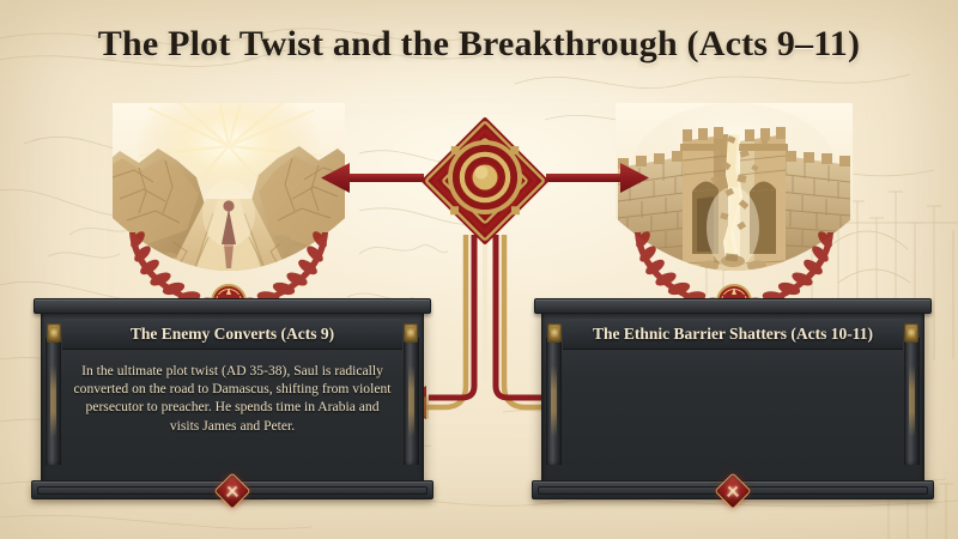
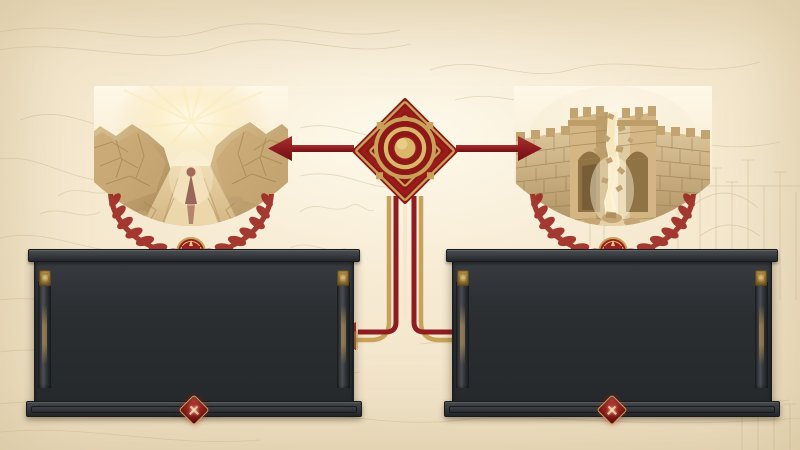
- The Plot Twist and the Breakthrough (Acts 9–11)
- The Enemy Converts (Acts 9)
- In the ultimate plot twist (AD 35-38), Saul is radically converted on the road to Damascus, shifting from violent persecutor to preacher. He spends time in Arabia and visits James and Peter.
- The Ethnic Barrier Shatters (Acts 10-11)
